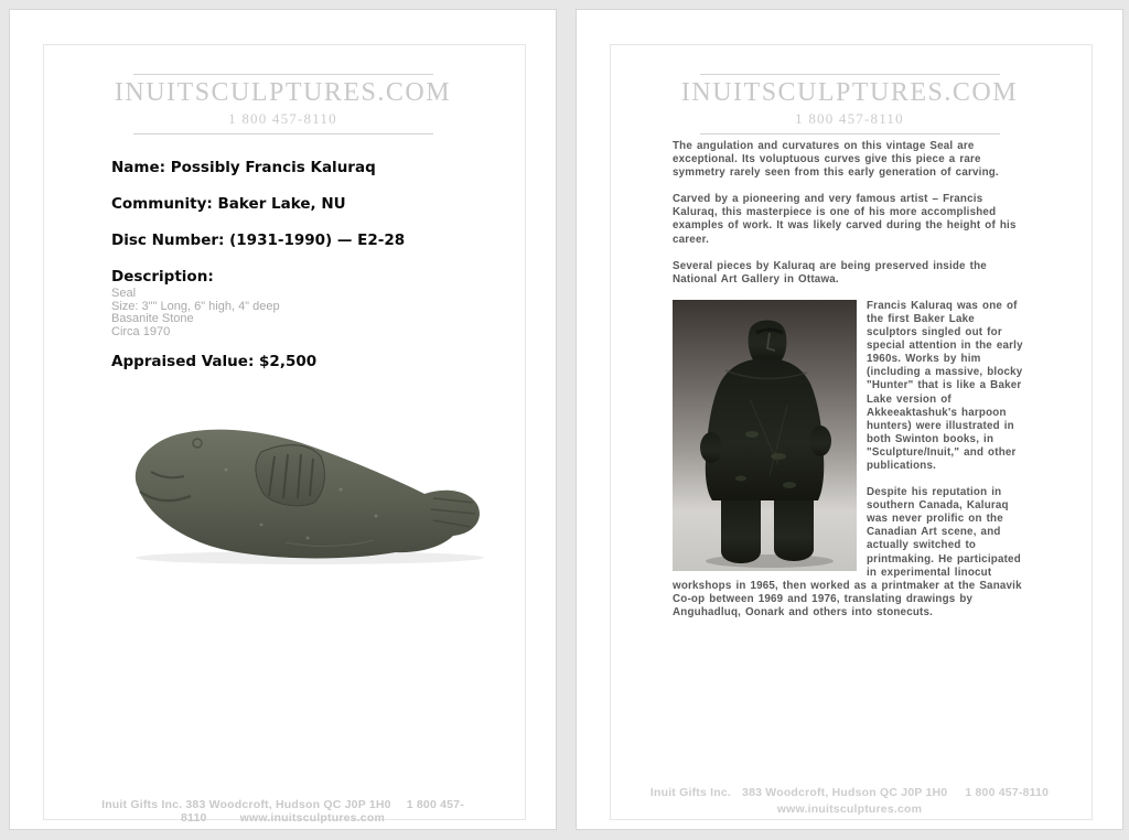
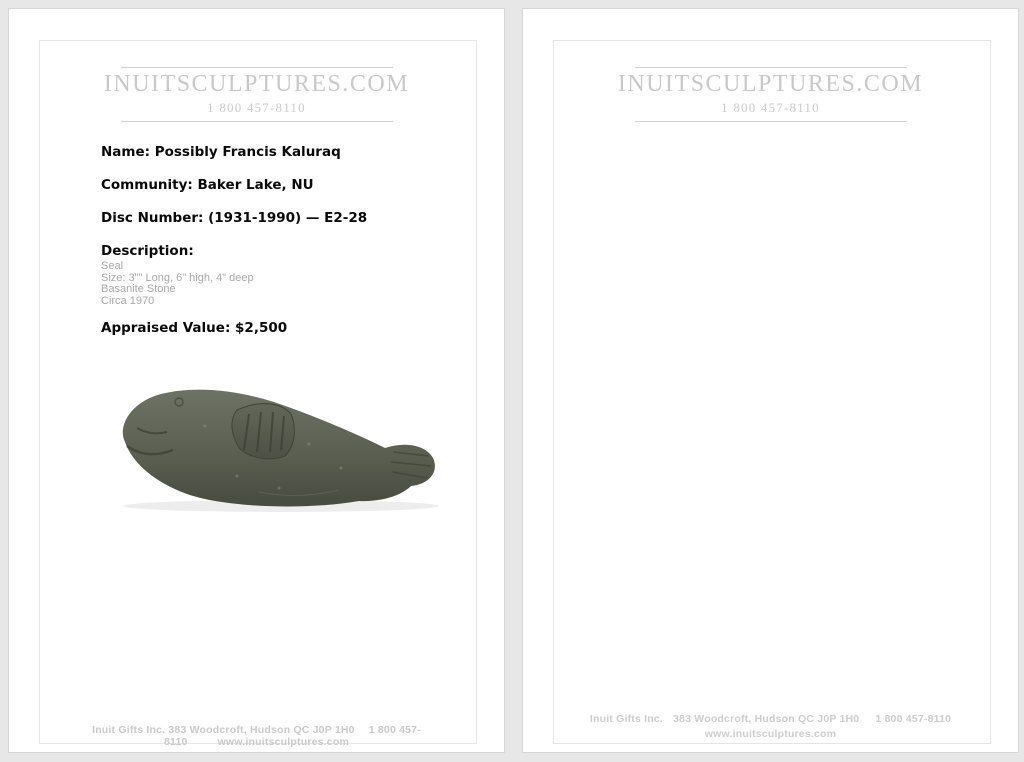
  INUITSCULPTURES.COM
  1 800 457-8110
  Name: Possibly Francis Kaluraq
  Community: Baker Lake, NU
  Disc Number: (1931-1990) — E2-28
  Description:
  Seal
  Size: 3"" Long, 6" high, 4" deep
  Basanite Stone
  Circa 1970
  Appraised Value: $2,500
  Inuit Gifts Inc. 383 Woodcroft, Hudson QC J0P 1H0 1 800 457-8110 www.inuitsculptures.com
  INUITSCULPTURES.COM
  1 800 457-8110
- The angulation and curvatures on this vintage Seal are exceptional. Its voluptuous curves give this piece a rare symmetry rarely seen from this early generation of carving.
- Carved by a pioneering and very famous artist – Francis Kaluraq, this masterpiece is one of his more accomplished examples of work. It was likely carved during the height of his career.
- Several pieces by Kaluraq are being preserved inside the National Art Gallery in Ottawa.
- Francis Kaluraq was one of the first Baker Lake sculptors singled out for special attention in the early 1960s. Works by him (including a massive, blocky "Hunter" that is like a Baker Lake version of Akkeeaktashuk's harpoon hunters) were illustrated in both Swinton books, in "Sculpture/Inuit," and other publications.
- Despite his reputation in southern Canada, Kaluraq was never prolific on the Canadian Art scene, and actually switched to printmaking. He participated in experimental linocut workshops in 1965, then worked as a printmaker at the Sanavik Co-op between 1969 and 1976, translating drawings by Anguhadluq, Oonark and others into stonecuts.
  Inuit Gifts Inc. 383 Woodcroft, Hudson QC J0P 1H0 1 800 457-8110
  www.inuitsculptures.com
